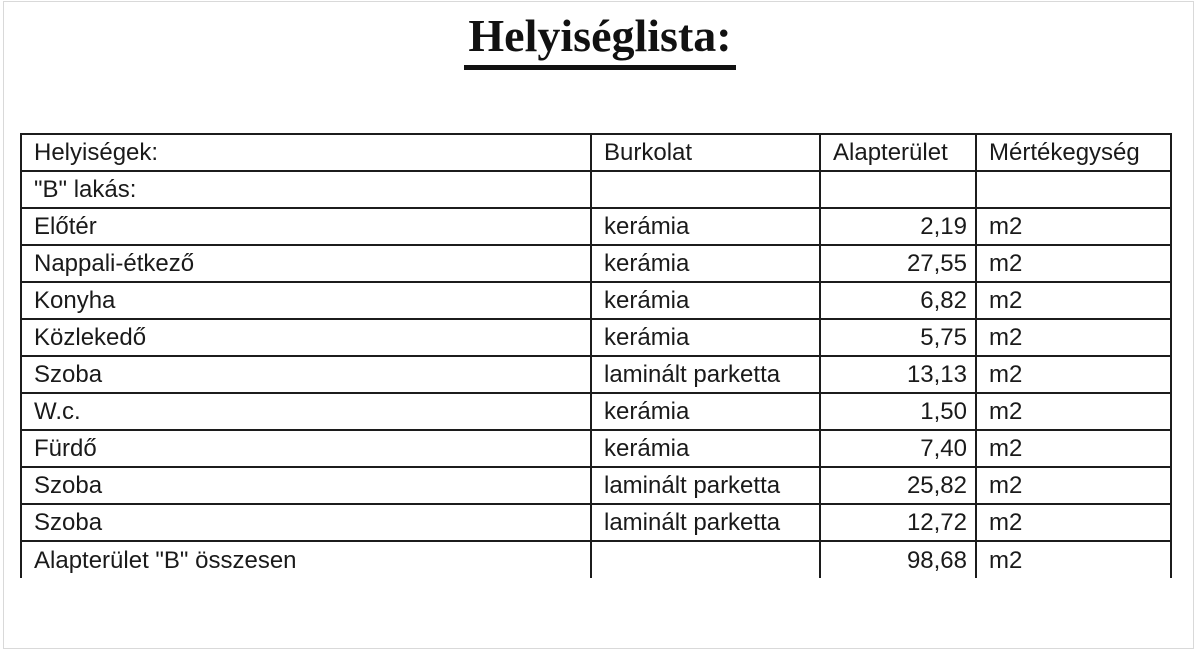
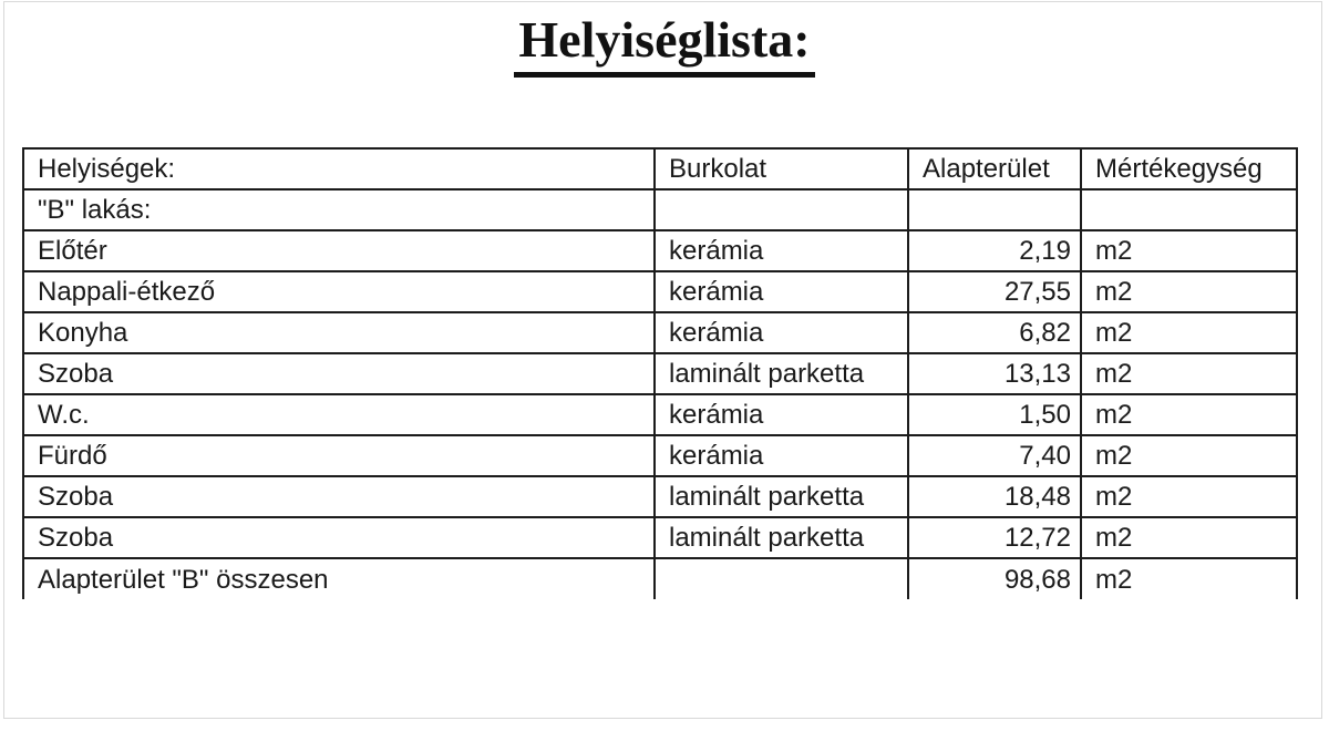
  Helyiséglista:
  Helyiségek:	Burkolat	Alapterület	Mértékegység
  "B" lakás:
  Előtér	kerámia	2,19	m2
  Nappali-étkező	kerámia	27,55	m2
  Konyha	kerámia	6,82	m2
- Közlekedő	kerámia	5,75	m2
  Szoba	laminált parketta	13,13	m2
  W.c.	kerámia	1,50	m2
  Fürdő	kerámia	7,40	m2
- Szoba	laminált parketta	25,82	m2
+ Szoba	laminált parketta	18,48	m2
  Szoba	laminált parketta	12,72	m2
  Alapterület "B" összesen		98,68	m2
